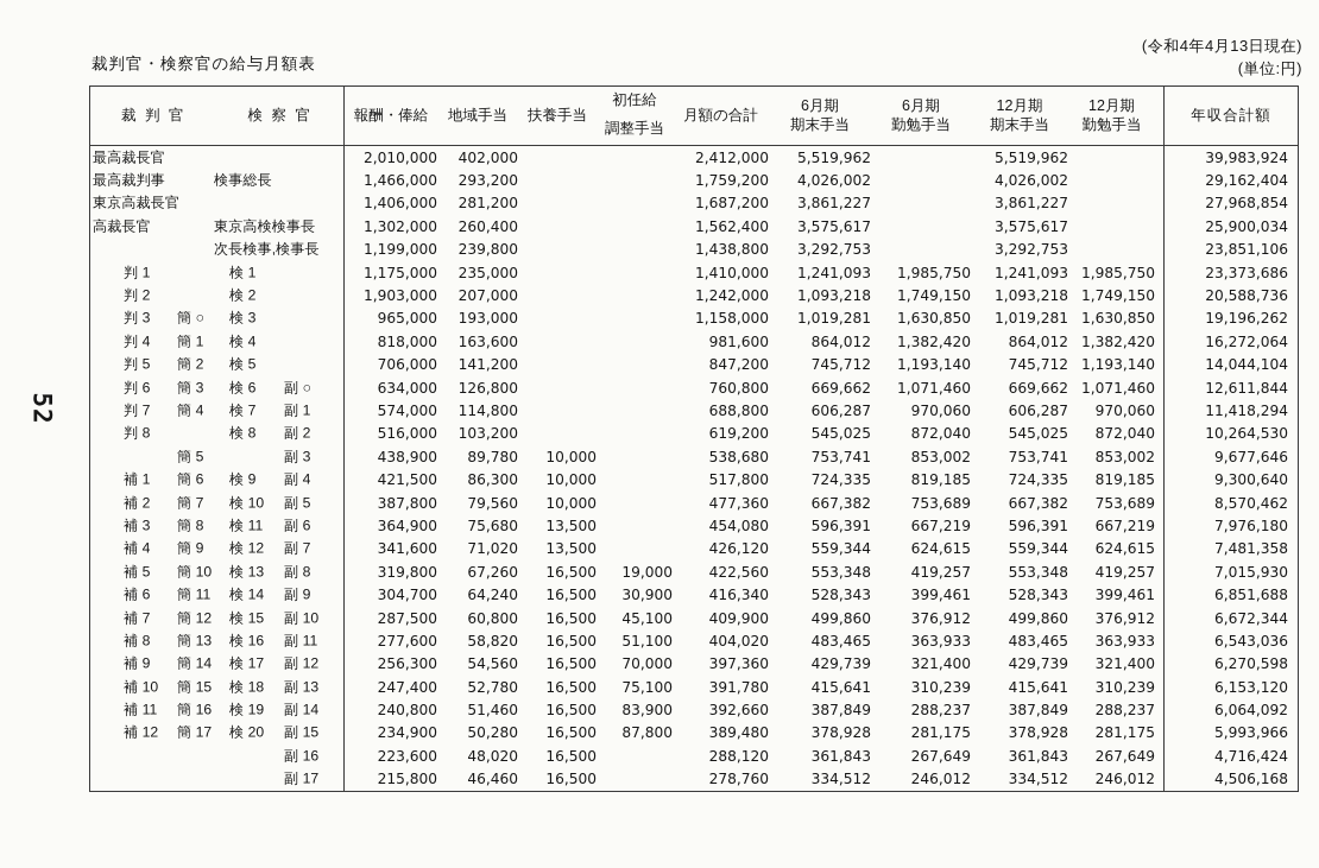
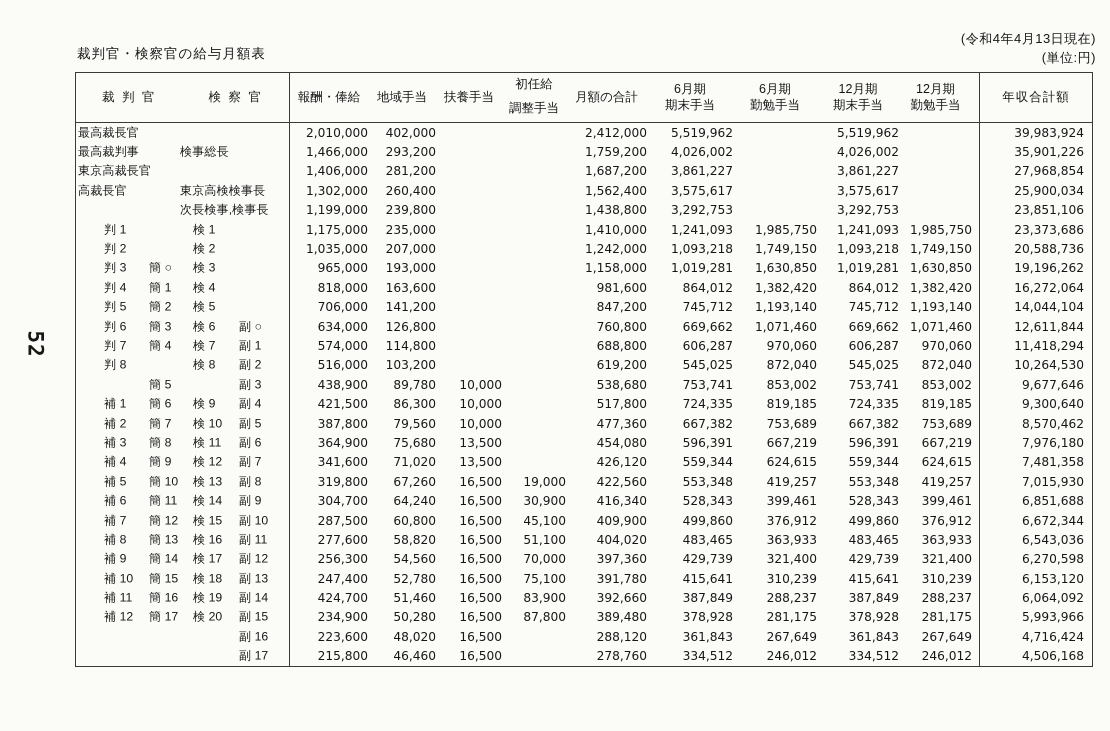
  (令和4年4月13日現在)
  (単位:円)
  裁判官・検察官の給与月額表
  裁 判 官
  検 察 官
  報酬・俸給
  地域手当
  扶養手当
  初任給
  調整手当
  月額の合計
  6月期
  期末手当
  6月期
  勤勉手当
  12月期
  期末手当
  12月期
  勤勉手当
  年収合計額
  最高裁長官
  2,010,000
  402,000
  2,412,000
  5,519,962
  5,519,962
  39,983,924
  最高裁判事
  検事総長
  1,466,000
  293,200
  1,759,200
  4,026,002
  4,026,002
- 29,162,404
+ 35,901,226
  東京高裁長官
  1,406,000
  281,200
  1,687,200
  3,861,227
  3,861,227
  27,968,854
  高裁長官
  東京高検検事長
  1,302,000
  260,400
  1,562,400
  3,575,617
  3,575,617
  25,900,034
  次長検事,検事長
  1,199,000
  239,800
  1,438,800
  3,292,753
  3,292,753
  23,851,106
  判 1
  検 1
  1,175,000
  235,000
  1,410,000
  1,241,093
  1,985,750
  1,241,093
  1,985,750
  23,373,686
  判 2
  検 2
- 1,903,000
+ 1,035,000
  207,000
  1,242,000
  1,093,218
  1,749,150
  1,093,218
  1,749,150
  20,588,736
  判 3
  簡 ○
  検 3
  965,000
  193,000
  1,158,000
  1,019,281
  1,630,850
  1,019,281
  1,630,850
  19,196,262
  判 4
  簡 1
  検 4
  818,000
  163,600
  981,600
  864,012
  1,382,420
  864,012
  1,382,420
  16,272,064
  判 5
  簡 2
  検 5
  706,000
  141,200
  847,200
  745,712
  1,193,140
  745,712
  1,193,140
  14,044,104
  判 6
  簡 3
  検 6
  副 ○
  634,000
  126,800
  760,800
  669,662
  1,071,460
  669,662
  1,071,460
  12,611,844
  判 7
  簡 4
  検 7
  副 1
  574,000
  114,800
  688,800
  606,287
  970,060
  606,287
  970,060
  11,418,294
  判 8
  検 8
  副 2
  516,000
  103,200
  619,200
  545,025
  872,040
  545,025
  872,040
  10,264,530
  簡 5
  副 3
  438,900
  89,780
  10,000
  538,680
  753,741
  853,002
  753,741
  853,002
  9,677,646
  補 1
  簡 6
  検 9
  副 4
  421,500
  86,300
  10,000
  517,800
  724,335
  819,185
  724,335
  819,185
  9,300,640
  補 2
  簡 7
  検 10
  副 5
  387,800
  79,560
  10,000
  477,360
  667,382
  753,689
  667,382
  753,689
  8,570,462
  補 3
  簡 8
  検 11
  副 6
  364,900
  75,680
  13,500
  454,080
  596,391
  667,219
  596,391
  667,219
  7,976,180
  補 4
  簡 9
  検 12
  副 7
  341,600
  71,020
  13,500
  426,120
  559,344
  624,615
  559,344
  624,615
  7,481,358
  補 5
  簡 10
  検 13
  副 8
  319,800
  67,260
  16,500
  19,000
  422,560
  553,348
  419,257
  553,348
  419,257
  7,015,930
  補 6
  簡 11
  検 14
  副 9
  304,700
  64,240
  16,500
  30,900
  416,340
  528,343
  399,461
  528,343
  399,461
  6,851,688
  補 7
  簡 12
  検 15
  副 10
  287,500
  60,800
  16,500
  45,100
  409,900
  499,860
  376,912
  499,860
  376,912
  6,672,344
  補 8
  簡 13
  検 16
  副 11
  277,600
  58,820
  16,500
  51,100
  404,020
  483,465
  363,933
  483,465
  363,933
  6,543,036
  補 9
  簡 14
  検 17
  副 12
  256,300
  54,560
  16,500
  70,000
  397,360
  429,739
  321,400
  429,739
  321,400
  6,270,598
  補 10
  簡 15
  検 18
  副 13
  247,400
  52,780
  16,500
  75,100
  391,780
  415,641
  310,239
  415,641
  310,239
  6,153,120
  補 11
  簡 16
  検 19
  副 14
- 240,800
+ 424,700
  51,460
  16,500
  83,900
  392,660
  387,849
  288,237
  387,849
  288,237
  6,064,092
  補 12
  簡 17
  検 20
  副 15
  234,900
  50,280
  16,500
  87,800
  389,480
  378,928
  281,175
  378,928
  281,175
  5,993,966
  副 16
  223,600
  48,020
  16,500
  288,120
  361,843
  267,649
  361,843
  267,649
  4,716,424
  副 17
  215,800
  46,460
  16,500
  278,760
  334,512
  246,012
  334,512
  246,012
  4,506,168
